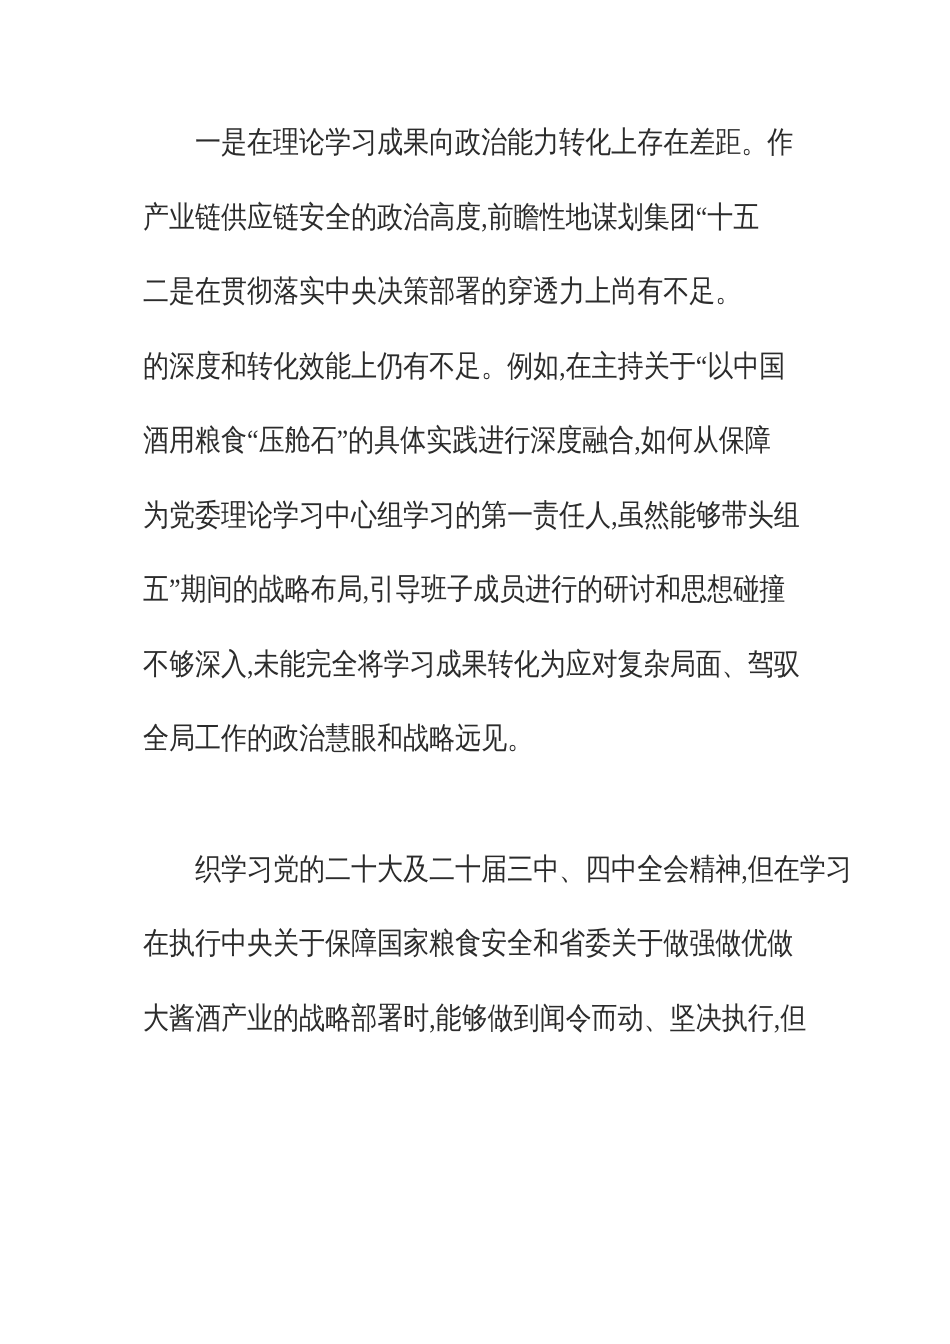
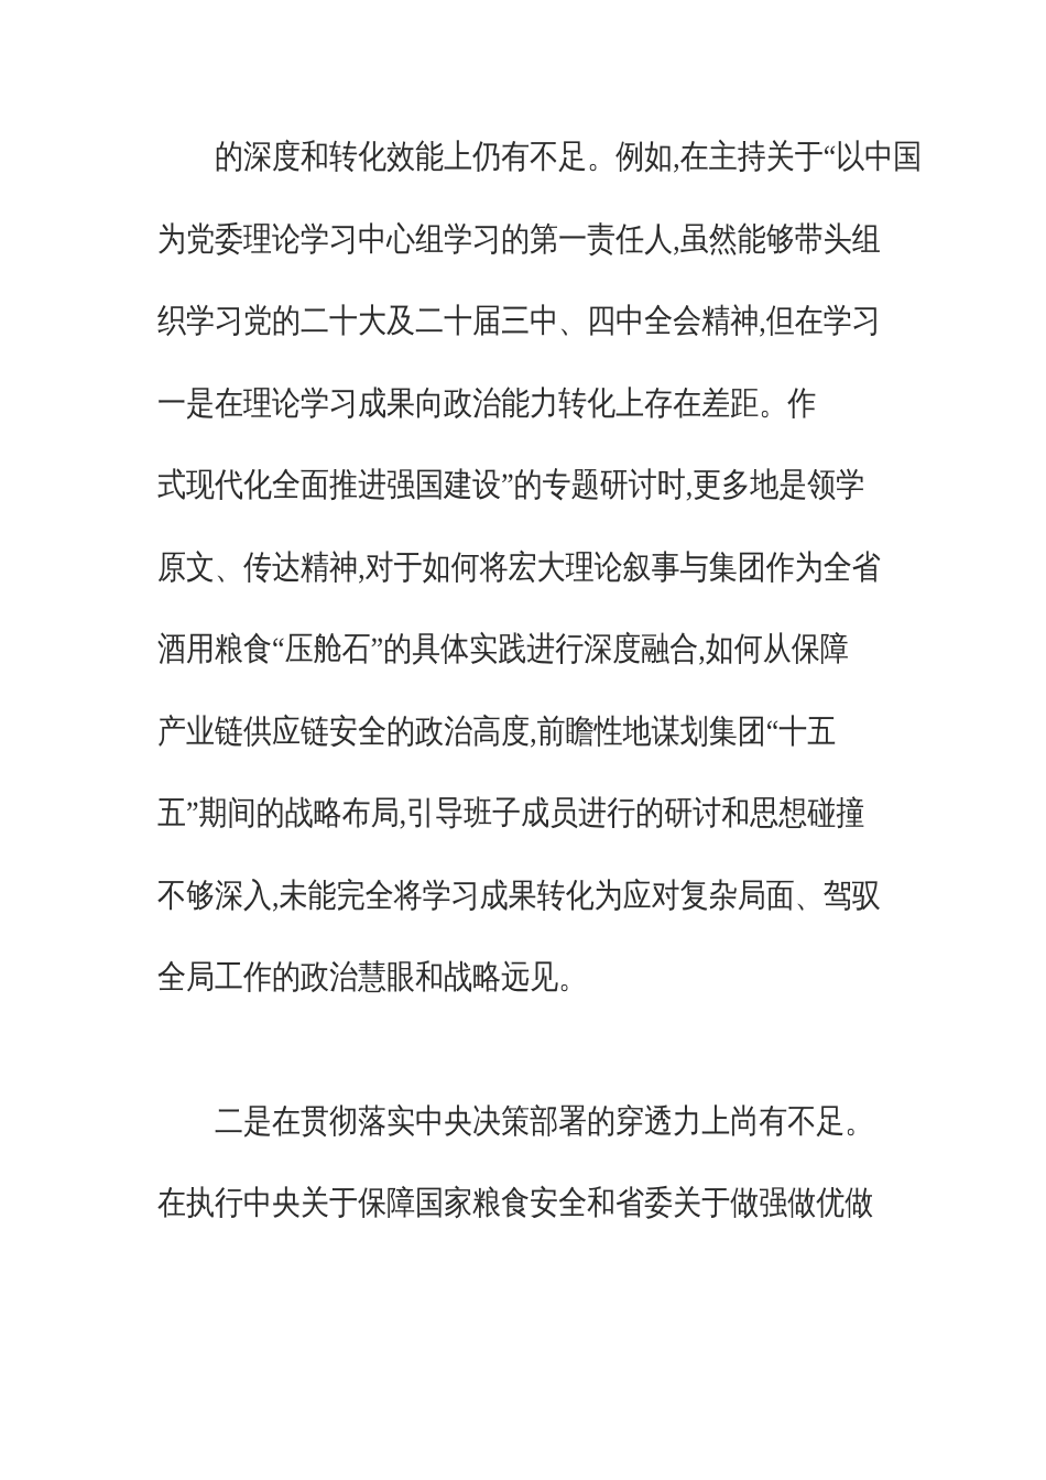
- 一是在理论学习成果向政治能力转化上存在差距。作
+ 的深度和转化效能上仍有不足。例如,在主持关于“以中国
- 产业链供应链安全的政治高度,前瞻性地谋划集团“十五
+ 为党委理论学习中心组学习的第一责任人,虽然能够带头组
- 二是在贯彻落实中央决策部署的穿透力上尚有不足。
+ 织学习党的二十大及二十届三中、四中全会精神,但在学习
- 的深度和转化效能上仍有不足。例如,在主持关于“以中国
+ 一是在理论学习成果向政治能力转化上存在差距。作
+ 式现代化全面推进强国建设”的专题研讨时,更多地是领学
+ 原文、传达精神,对于如何将宏大理论叙事与集团作为全省
  酒用粮食“压舱石”的具体实践进行深度融合,如何从保障
- 为党委理论学习中心组学习的第一责任人,虽然能够带头组
+ 产业链供应链安全的政治高度,前瞻性地谋划集团“十五
  五”期间的战略布局,引导班子成员进行的研讨和思想碰撞
  不够深入,未能完全将学习成果转化为应对复杂局面、驾驭
  全局工作的政治慧眼和战略远见。
- 织学习党的二十大及二十届三中、四中全会精神,但在学习
+ 二是在贯彻落实中央决策部署的穿透力上尚有不足。
  在执行中央关于保障国家粮食安全和省委关于做强做优做
- 大酱酒产业的战略部署时,能够做到闻令而动、坚决执行,但
